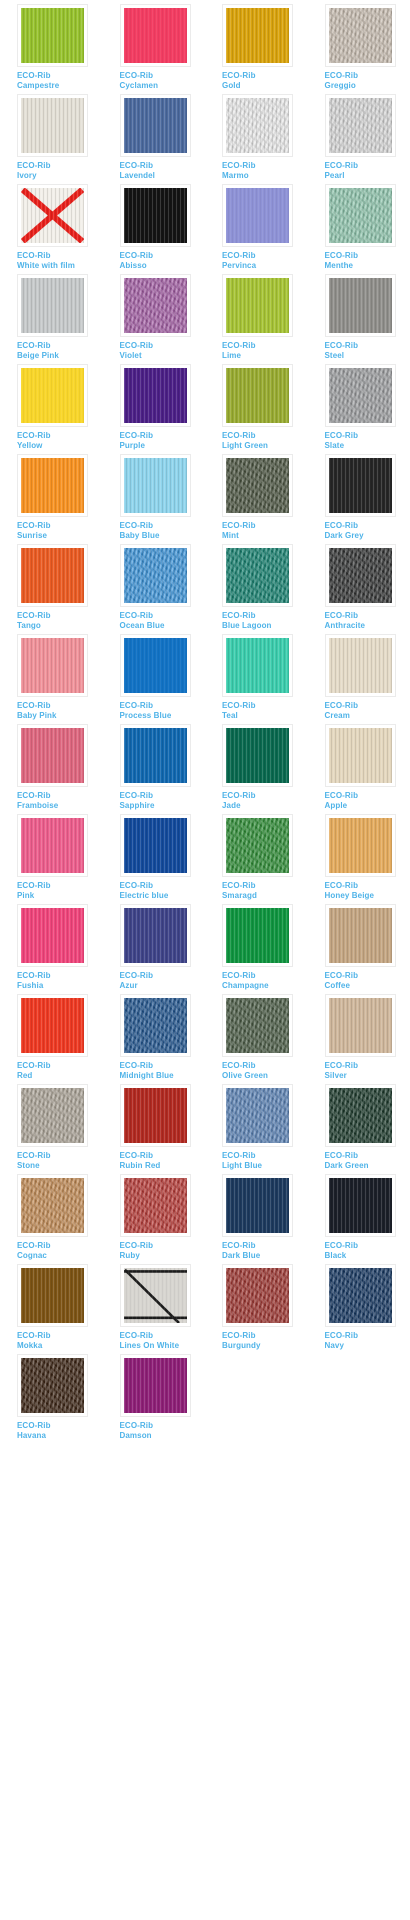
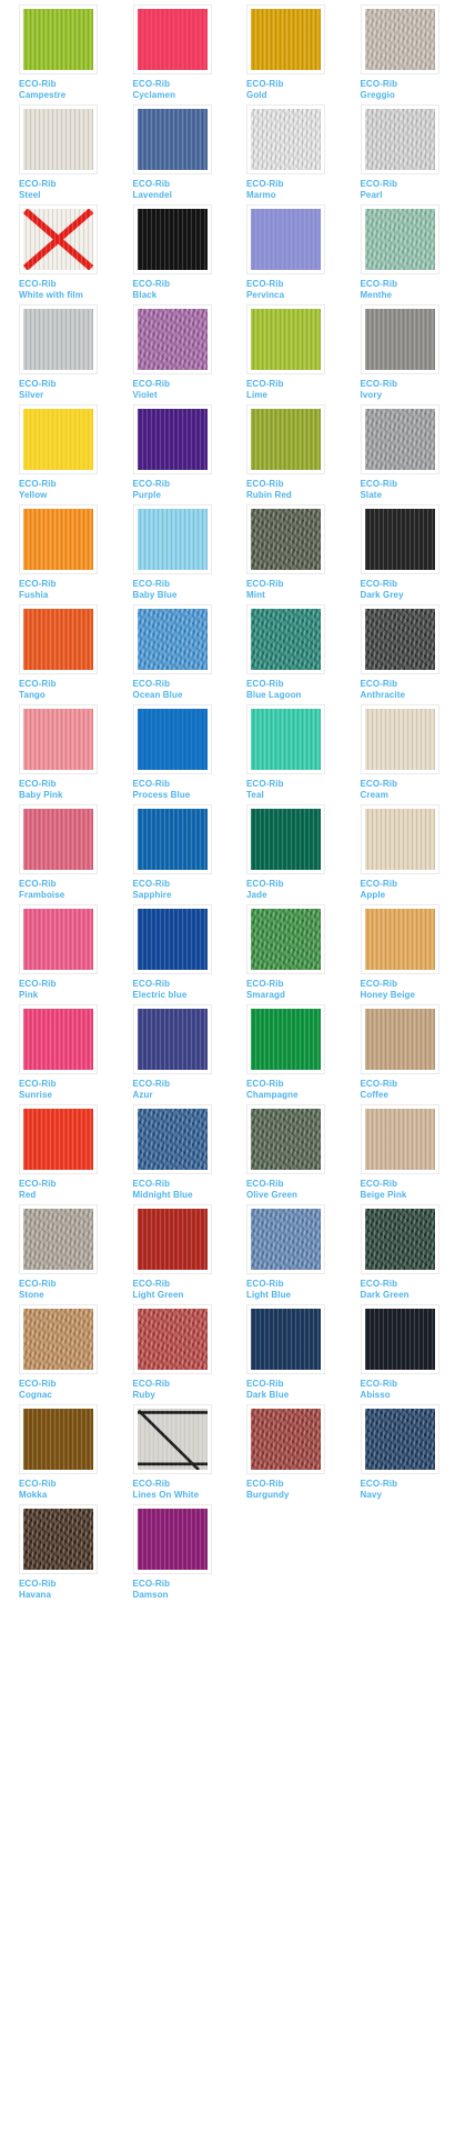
  ECO-Rib
  Campestre
  ECO-Rib
  Cyclamen
  ECO-Rib
  Gold
  ECO-Rib
  Greggio
  ECO-Rib
- Ivory
+ Steel
  ECO-Rib
  Lavendel
  ECO-Rib
  Marmo
  ECO-Rib
  Pearl
  ECO-Rib
  White with film
  ECO-Rib
- Abisso
+ Black
  ECO-Rib
  Pervinca
  ECO-Rib
  Menthe
  ECO-Rib
- Beige Pink
+ Silver
  ECO-Rib
  Violet
  ECO-Rib
  Lime
  ECO-Rib
- Steel
+ Ivory
  ECO-Rib
  Yellow
  ECO-Rib
  Purple
  ECO-Rib
- Light Green
+ Rubin Red
  ECO-Rib
  Slate
  ECO-Rib
- Sunrise
+ Fushia
  ECO-Rib
  Baby Blue
  ECO-Rib
  Mint
  ECO-Rib
  Dark Grey
  ECO-Rib
  Tango
  ECO-Rib
  Ocean Blue
  ECO-Rib
  Blue Lagoon
  ECO-Rib
  Anthracite
  ECO-Rib
  Baby Pink
  ECO-Rib
  Process Blue
  ECO-Rib
  Teal
  ECO-Rib
  Cream
  ECO-Rib
  Framboise
  ECO-Rib
  Sapphire
  ECO-Rib
  Jade
  ECO-Rib
  Apple
  ECO-Rib
  Pink
  ECO-Rib
  Electric blue
  ECO-Rib
  Smaragd
  ECO-Rib
  Honey Beige
  ECO-Rib
- Fushia
+ Sunrise
  ECO-Rib
  Azur
  ECO-Rib
  Champagne
  ECO-Rib
  Coffee
  ECO-Rib
  Red
  ECO-Rib
  Midnight Blue
  ECO-Rib
  Olive Green
  ECO-Rib
- Silver
+ Beige Pink
  ECO-Rib
  Stone
  ECO-Rib
- Rubin Red
+ Light Green
  ECO-Rib
  Light Blue
  ECO-Rib
  Dark Green
  ECO-Rib
  Cognac
  ECO-Rib
  Ruby
  ECO-Rib
  Dark Blue
  ECO-Rib
- Black
+ Abisso
  ECO-Rib
  Mokka
  ECO-Rib
  Lines On White
  ECO-Rib
  Burgundy
  ECO-Rib
  Navy
  ECO-Rib
  Havana
  ECO-Rib
  Damson
